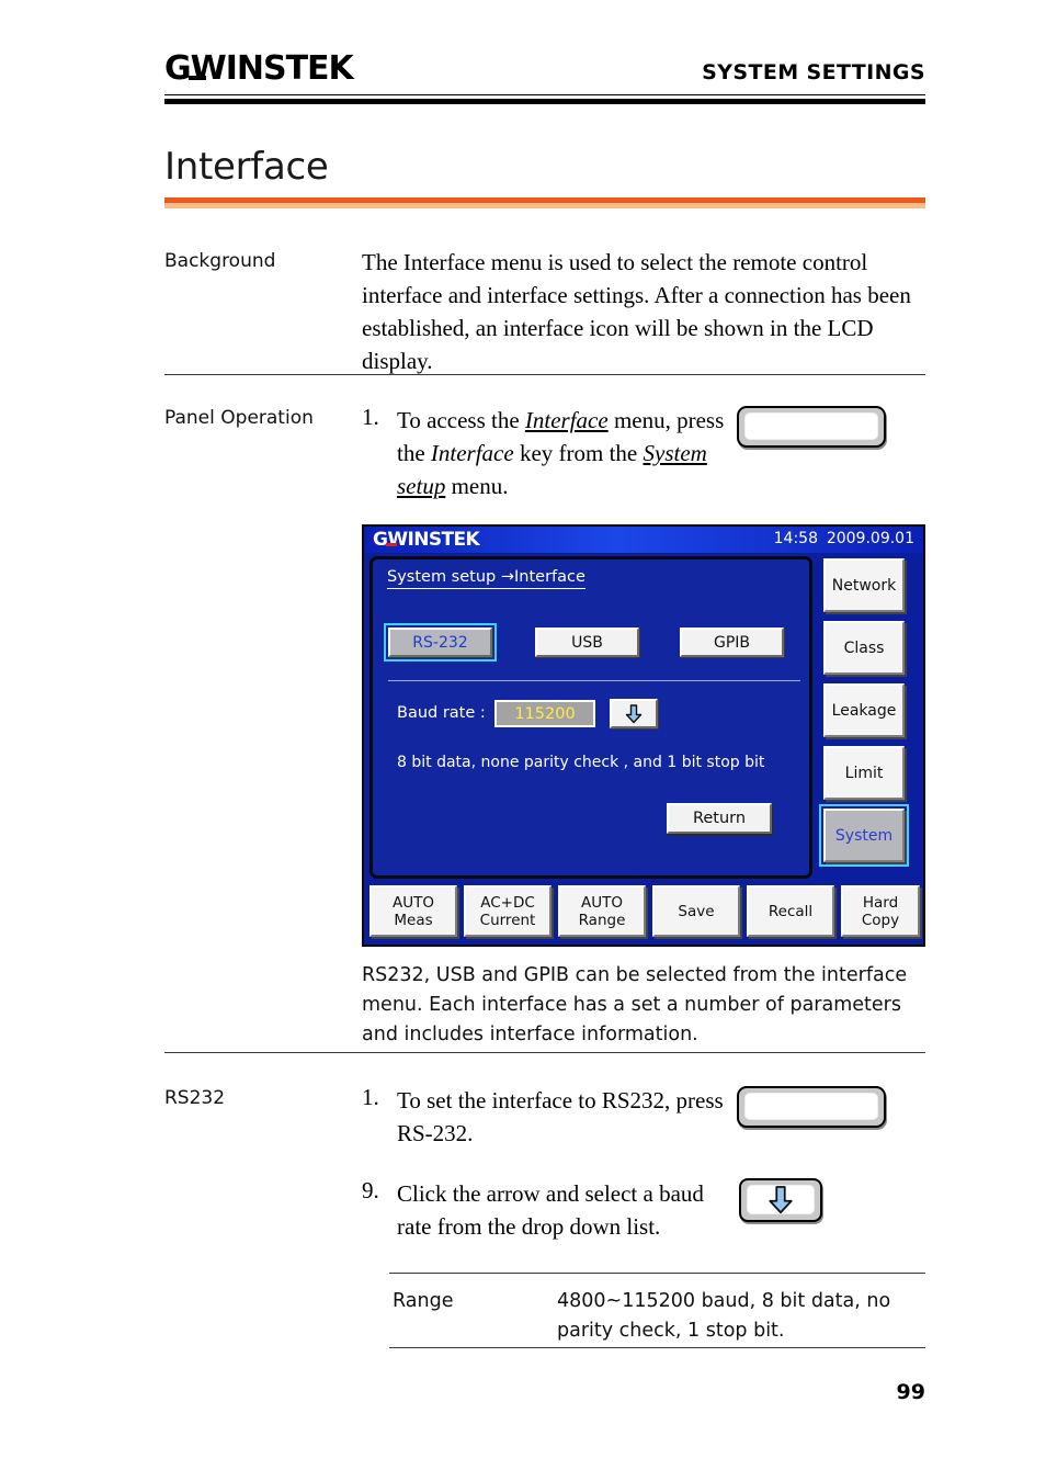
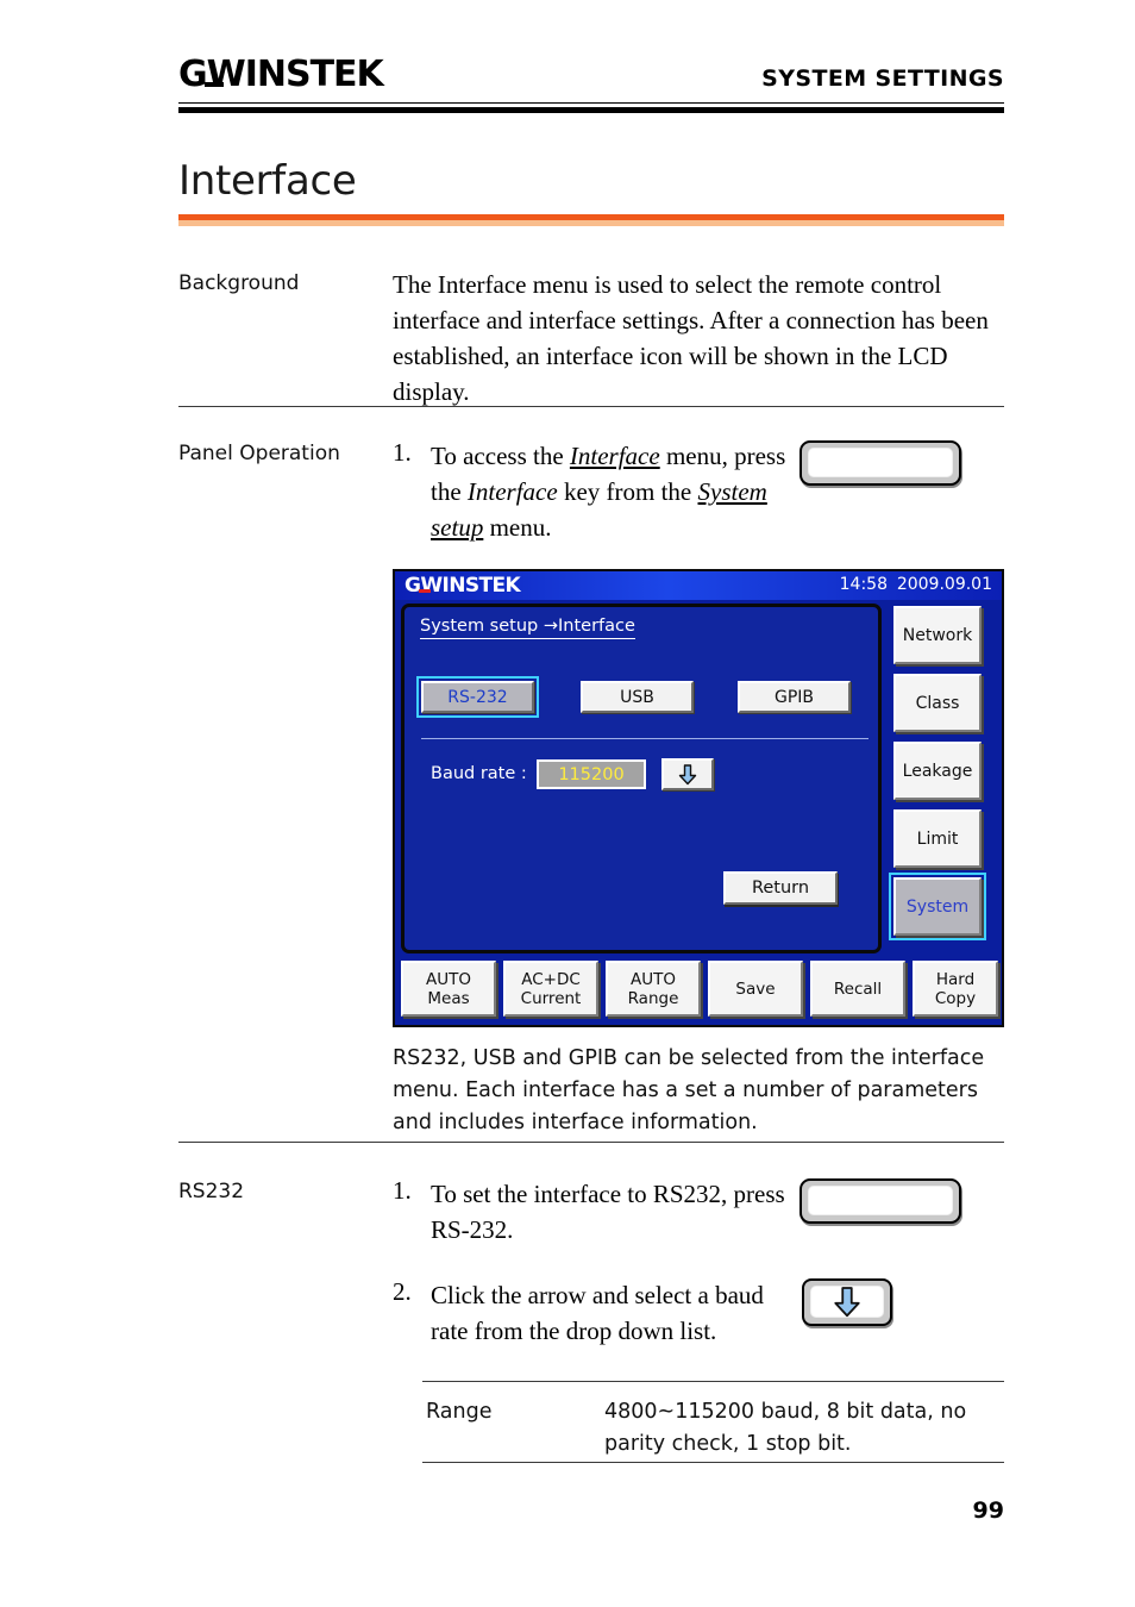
  GWINSTEK
  SYSTEM SETTINGS
  Interface
  Background
  The Interface menu is used to select the remote control interface and interface settings. After a connection has been established, an interface icon will be shown in the LCD display.
  Panel Operation
  1.
  To access the Interface menu, press the Interface key from the System setup menu.
  GWINSTEK
  14:58
  2009.09.01
  System setup →Interface
  RS-232
  USB
  GPIB
  Baud rate :
  115200
- 8 bit data, none parity check , and 1 bit stop bit
  Return
  Network
  Class
  Leakage
  Limit
  System
  AUTO
  Meas
  AC+DC
  Current
  AUTO
  Range
  Save
  Recall
  Hard
  Copy
  RS232, USB and GPIB can be selected from the interface menu. Each interface has a set a number of parameters and includes interface information.
  RS232
  1.
  To set the interface to RS232, press RS-232.
- 9.
+ 2.
  Click the arrow and select a baud rate from the drop down list.
  Range
  4800~115200 baud, 8 bit data, no parity check, 1 stop bit.
  99
